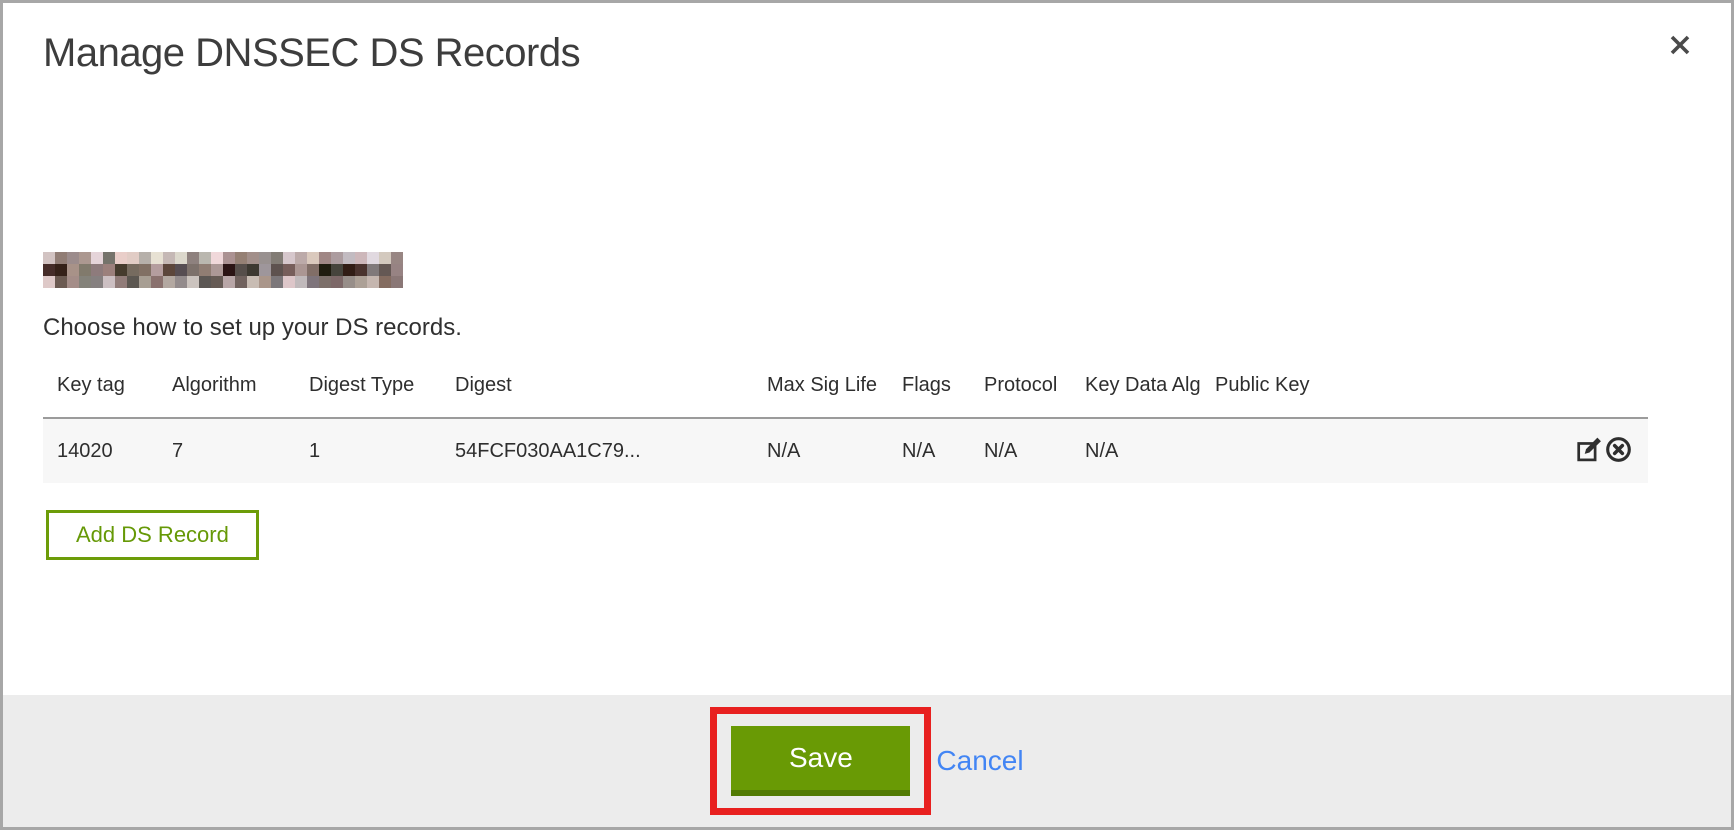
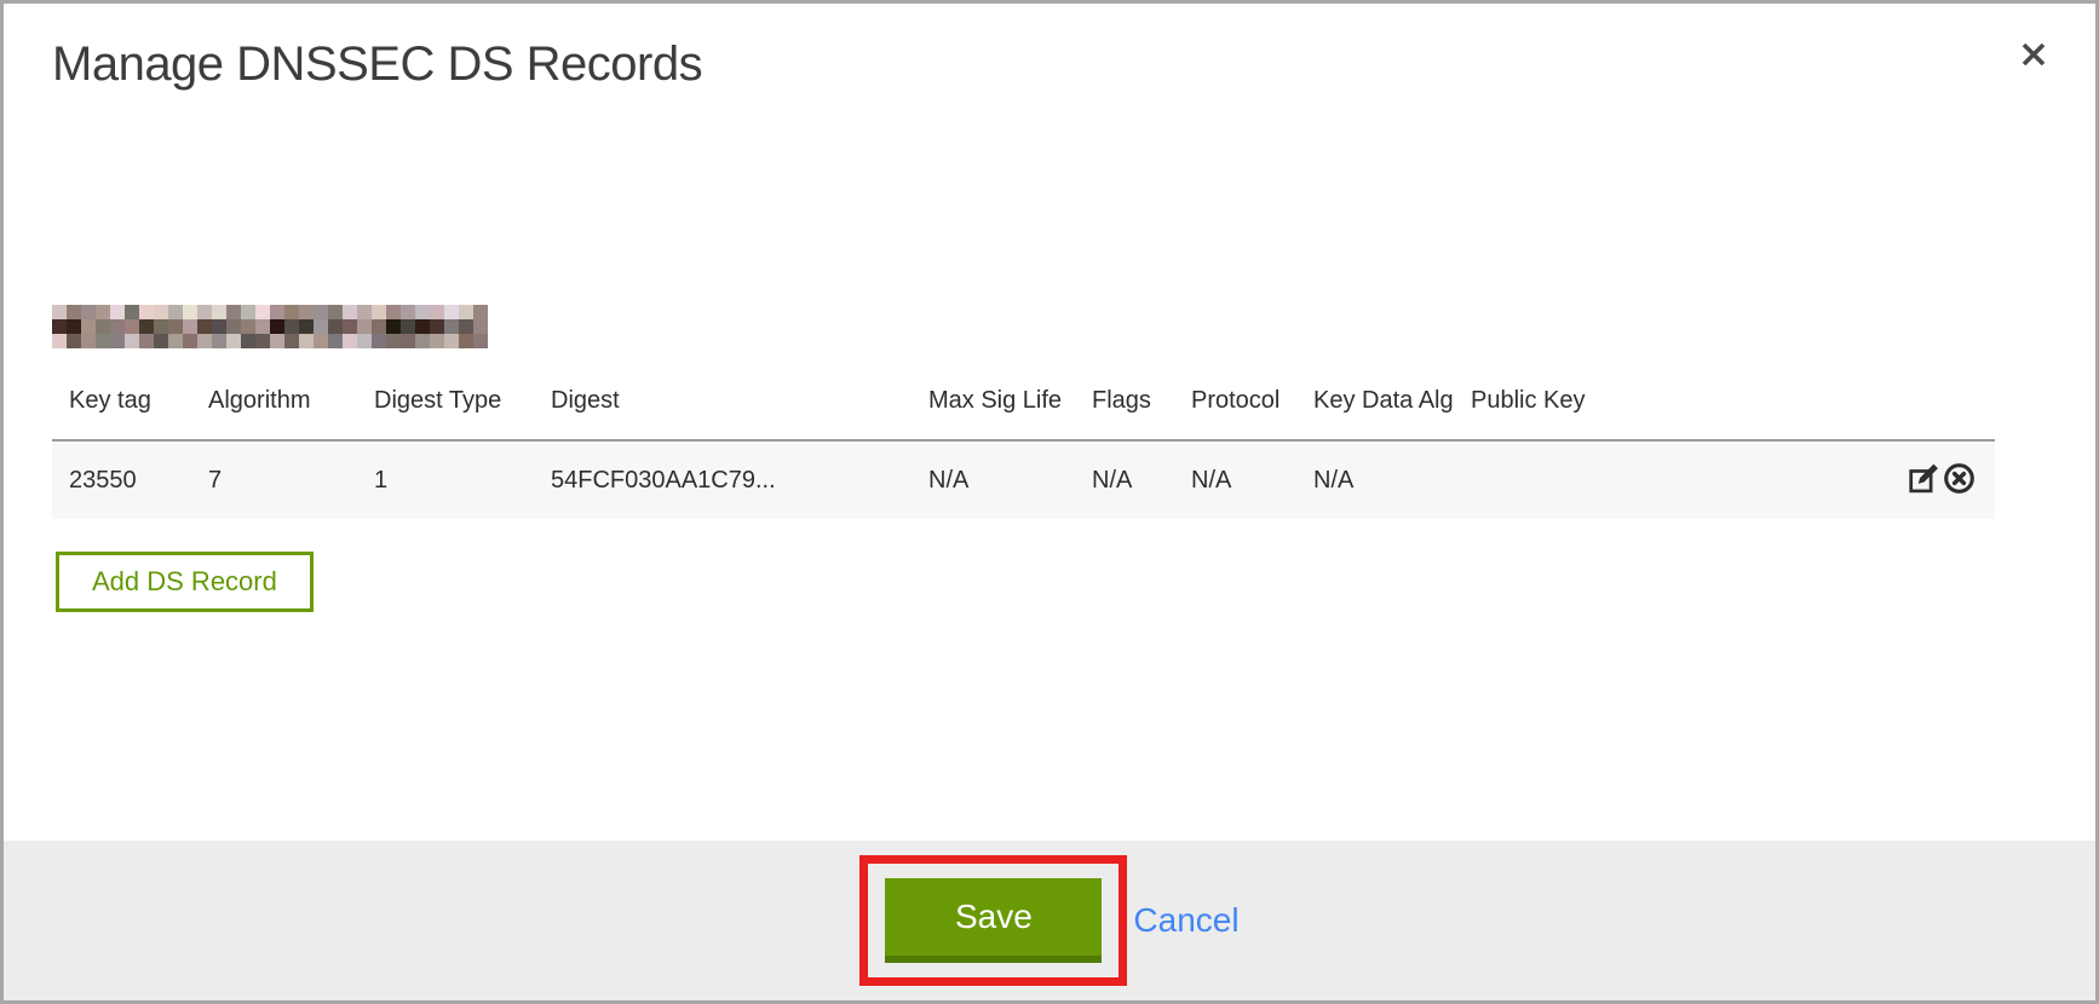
  Manage DNSSEC DS Records
- Choose how to set up your DS records.
  Key tag	Algorithm	Digest Type	Digest	Max Sig Life	Flags	Protocol	Key Data Alg	Public Key
- 14020	7	1	54FCF030AA1C79...	N/A	N/A	N/A	N/A
+ 23550	7	1	54FCF030AA1C79...	N/A	N/A	N/A	N/A
  Add DS Record
  Save
  Cancel
